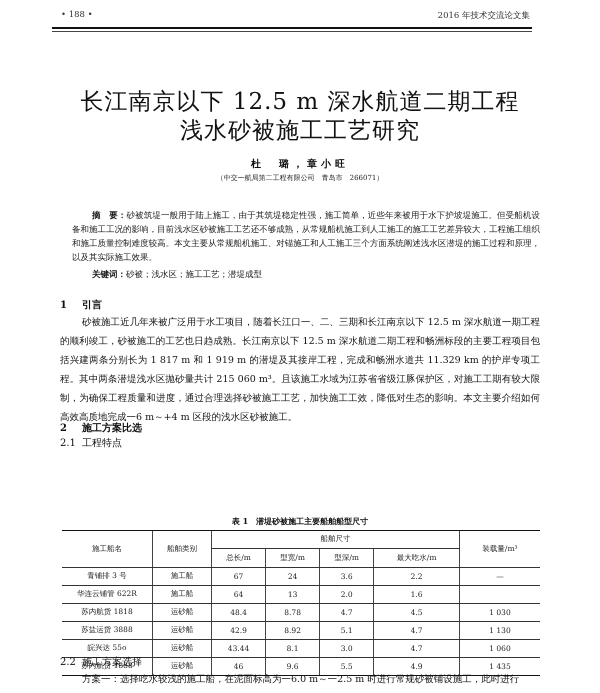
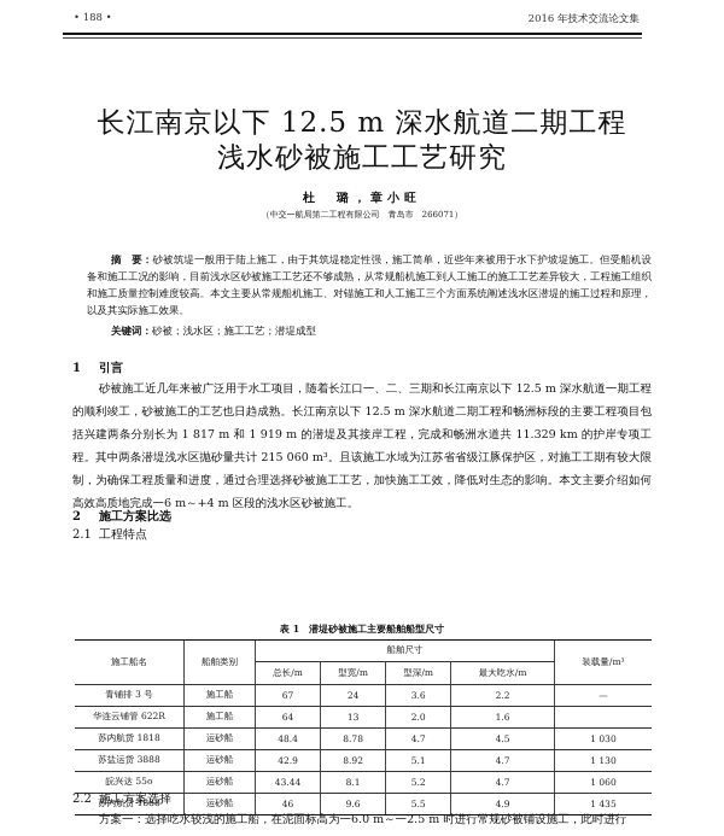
  • 188 •
  2016 年技术交流论文集
  长江南京以下 12.5 m 深水航道二期工程
  浅水砂被施工工艺研究
  杜 璐，章小旺
  （中交一航局第二工程有限公司 青岛市 266071）
  摘 要：砂被筑堤一般用于陆上施工，由于其筑堤稳定性强，施工简单，近些年来被用于水下护坡堤施工。但受船机设备和施工工况的影响，目前浅水区砂被施工工艺还不够成熟，从常规船机施工到人工施工的施工工艺差异较大，工程施工组织和施工质量控制难度较高。本文主要从常规船机施工、对锚施工和人工施工三个方面系统阐述浅水区潜堤的施工过程和原理，以及其实际施工效果。
  关键词：砂被；浅水区；施工工艺；潜堤成型
  1 引言
  砂被施工近几年来被广泛用于水工项目，随着长江口一、二、三期和长江南京以下 12.5 m 深水航道一期工程的顺利竣工，砂被施工的工艺也日趋成熟。长江南京以下 12.5 m 深水航道二期工程和畅洲标段的主要工程项目包括兴建两条分别长为 1 817 m 和 1 919 m 的潜堤及其接岸工程，完成和畅洲水道共 11.329 km 的护岸专项工程。其中两条潜堤浅水区抛砂量共计 215 060 m³。且该施工水域为江苏省省级江豚保护区，对施工工期有较大限制，为确保工程质量和进度，通过合理选择砂被施工工艺，加快施工工效，降低对生态的影响。本文主要介绍如何高效高质地完成一6 m～+4 m 区段的浅水区砂被施工。
  2 施工方案比选
  2.1 工程特点
  表 1 潜堤砂被施工主要船舶船型尺寸
  施工船名	船舶类别	船舶尺寸	装载量/m³
  总长/m	型宽/m	型深/m	最大吃水/m
  青铺排 3 号	施工船	67	24	3.6	2.2	—
  华连云铺管 622R	施工船	64	13	2.0	1.6
  苏内航货 1818	运砂船	48.4	8.78	4.7	4.5	1 030
  苏盐运货 3888	运砂船	42.9	8.92	5.1	4.7	1 130
- 皖兴达 55o	运砂船	43.44	8.1	3.0	4.7	1 060
+ 皖兴达 55o	运砂船	43.44	8.1	5.2	4.7	1 060
  苏内航货 1888	运砂船	46	9.6	5.5	4.9	1 435
  2.2 施工方案选择
  方案一：选择吃水较浅的施工船，在泥面标高为一6.0 m～一2.5 m 时进行常规砂被铺设施工，此时进行
